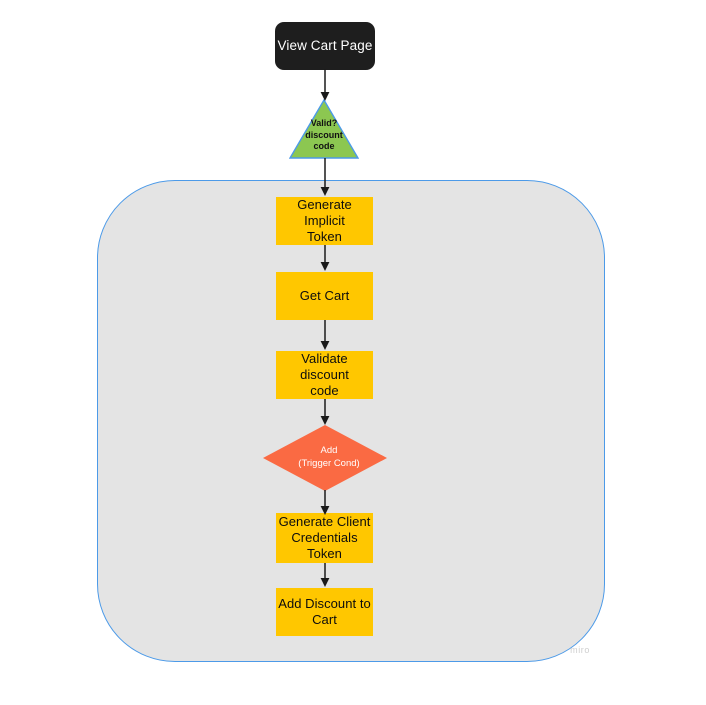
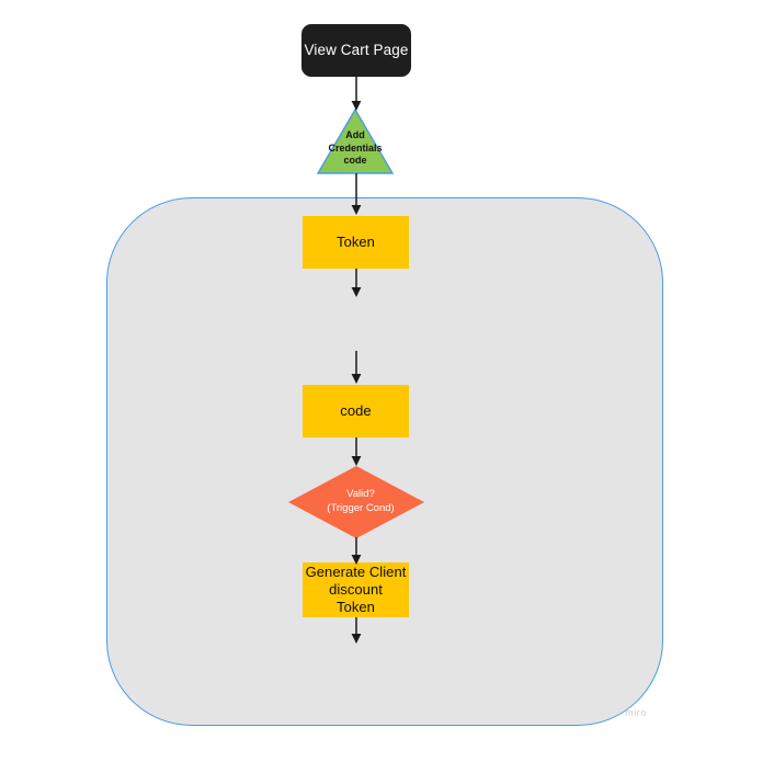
  miro
  View Cart Page
- Valid?
+ Add
- discount
+ Credentials
  code
- Generate Implicit
  Token
- Get Cart
- Validate discount
  code
- Add
+ Valid?
  (Trigger Cond)
  Generate Client
- Credentials
+ discount
  Token
- Add Discount to
- Cart
